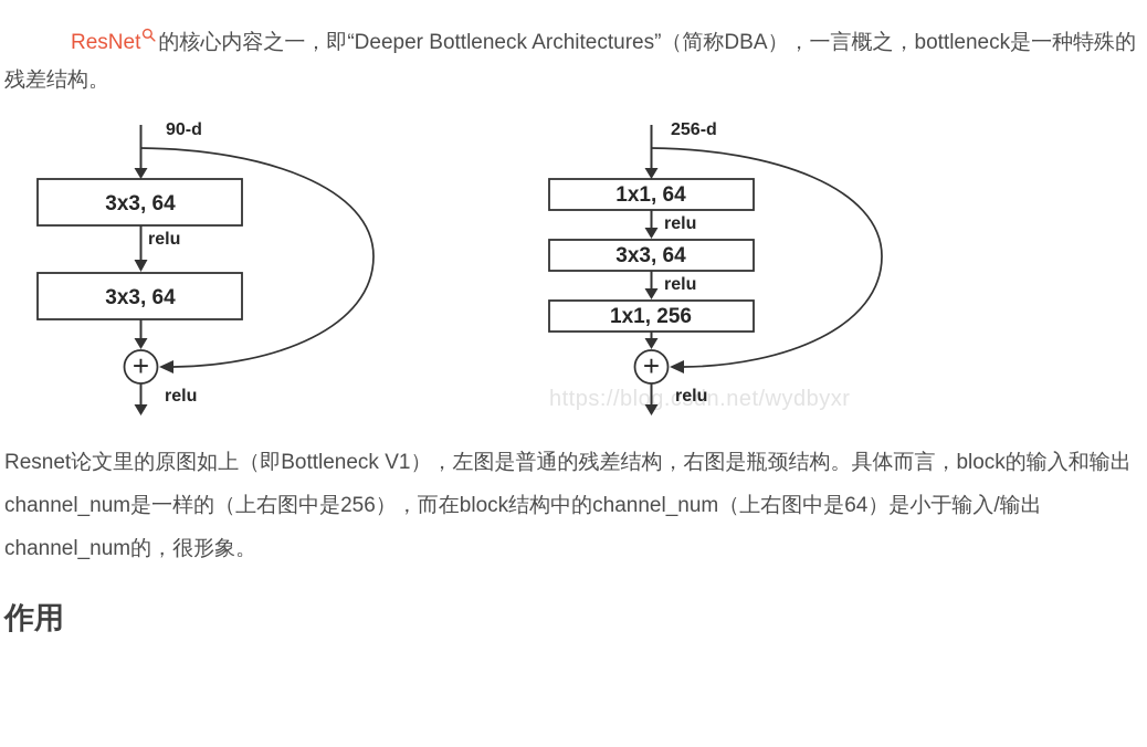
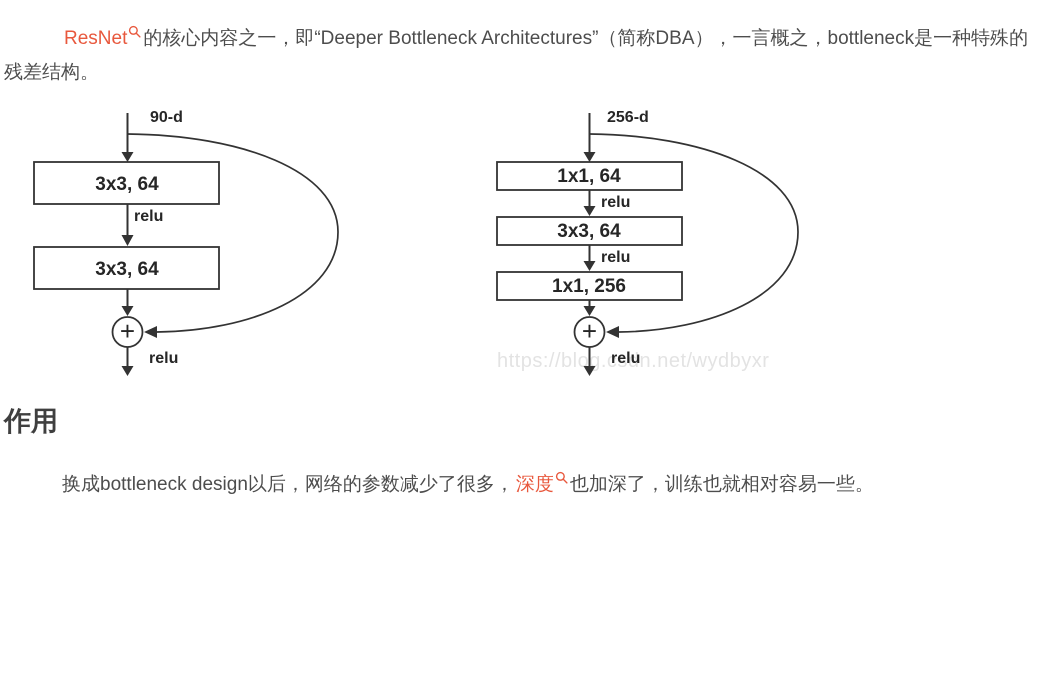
  ResNet 的核心内容之一，即“Deeper Bottleneck Architectures”（简称DBA），一言概之，bottleneck是一种特殊的残差结构。
  https://blog.csdn.net/wydbyxr
  90-d
  3x3, 64
  relu
  3x3, 64
  +
  relu
  256-d
  1x1, 64
  relu
  3x3, 64
  relu
  1x1, 256
  +
  relu
- Resnet论文里的原图如上（即Bottleneck V1），左图是普通的残差结构，右图是瓶颈结构。具体而言，block的输入和输出channel_num是一样的（上右图中是256），而在block结构中的channel_num（上右图中是64）是小于输入/输出channel_num的，很形象。
  作用
+ 换成bottleneck design以后，网络的参数减少了很多，深度 也加深了，训练也就相对容易一些。
